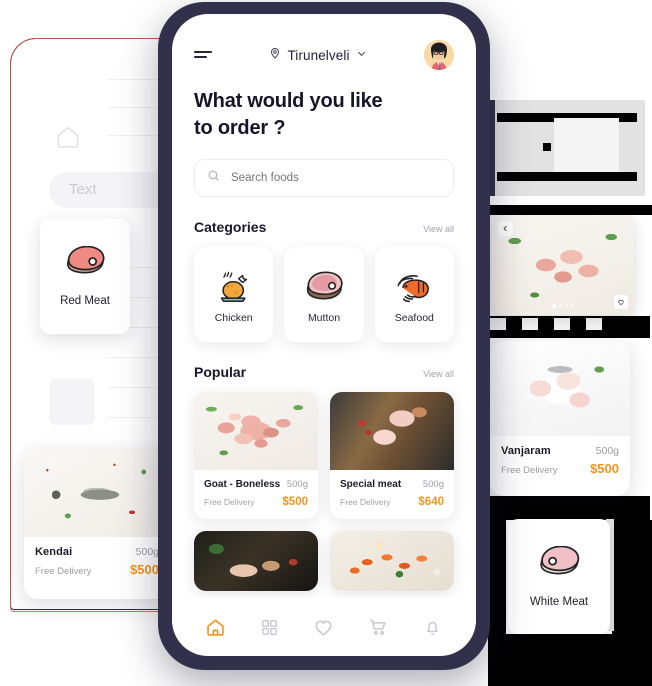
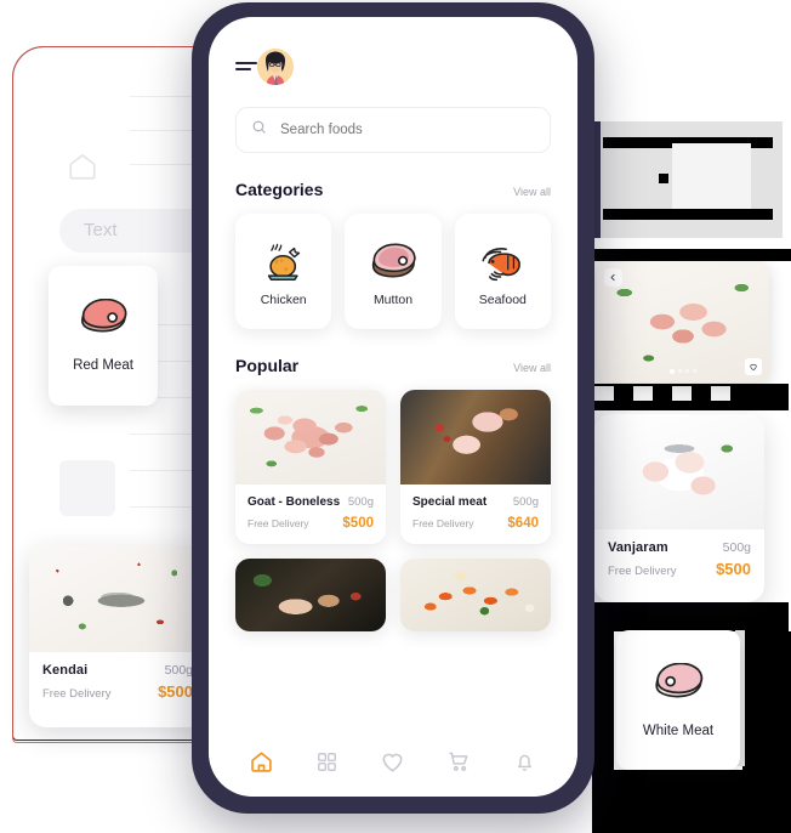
  Text
  Red Meat
  White Meat
  Kendai
  500g
  Free Delivery
  $500
  Vanjaram
  500g
  Free Delivery
  $500
- Tirunelveli
- What would you like
- to order ?
  Search foods
  Categories
  View all
  Chicken
  Mutton
  Seafood
  Popular
  View all
  Goat - Boneless
  500g
  Free Delivery
  $500
  Special meat
  500g
  Free Delivery
  $640
